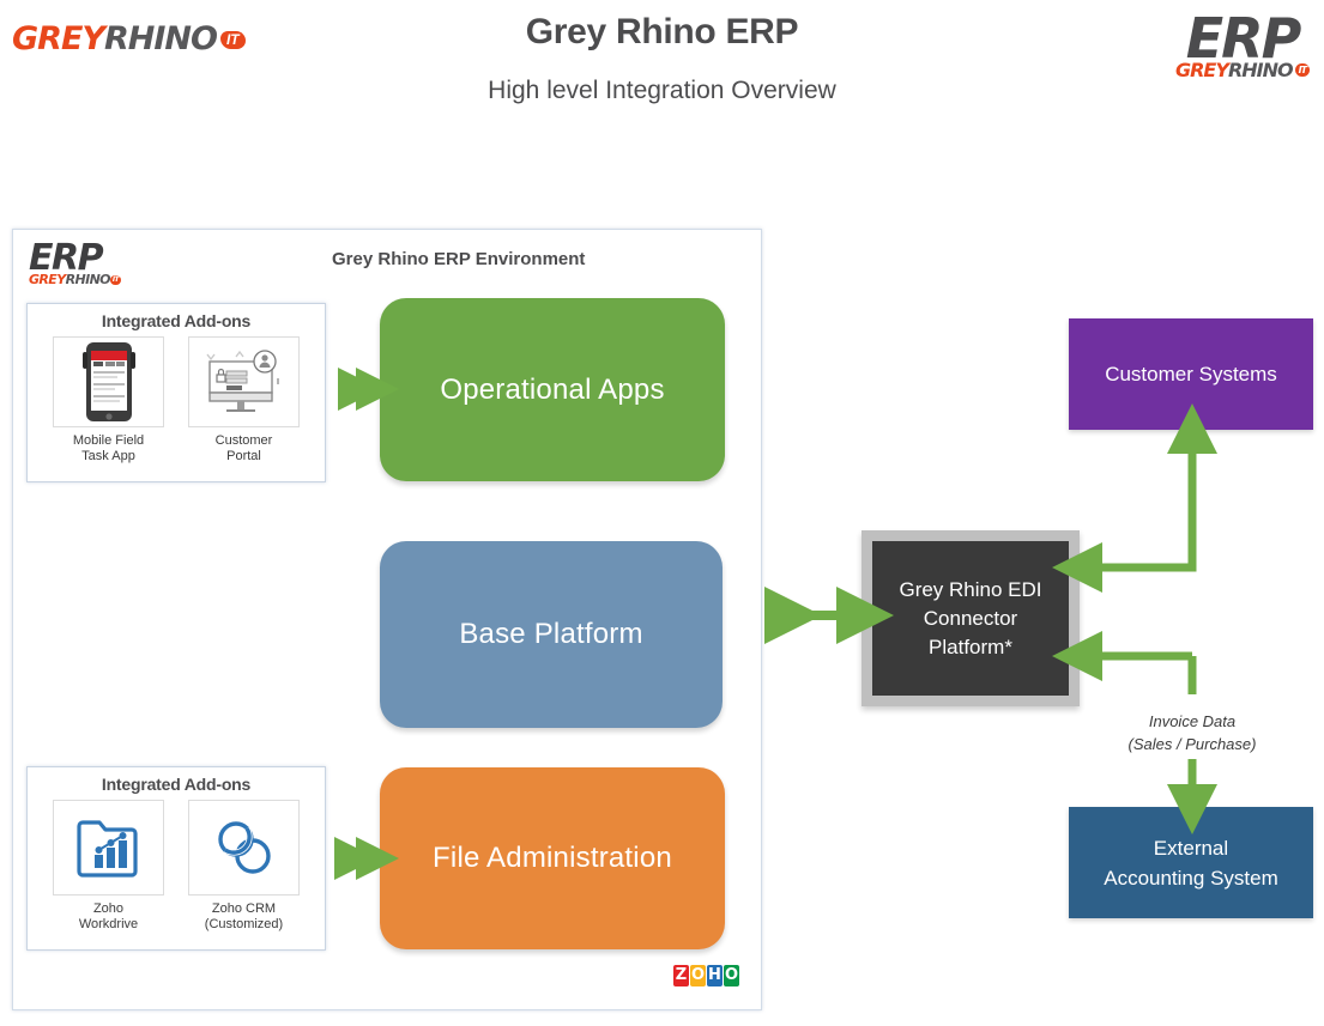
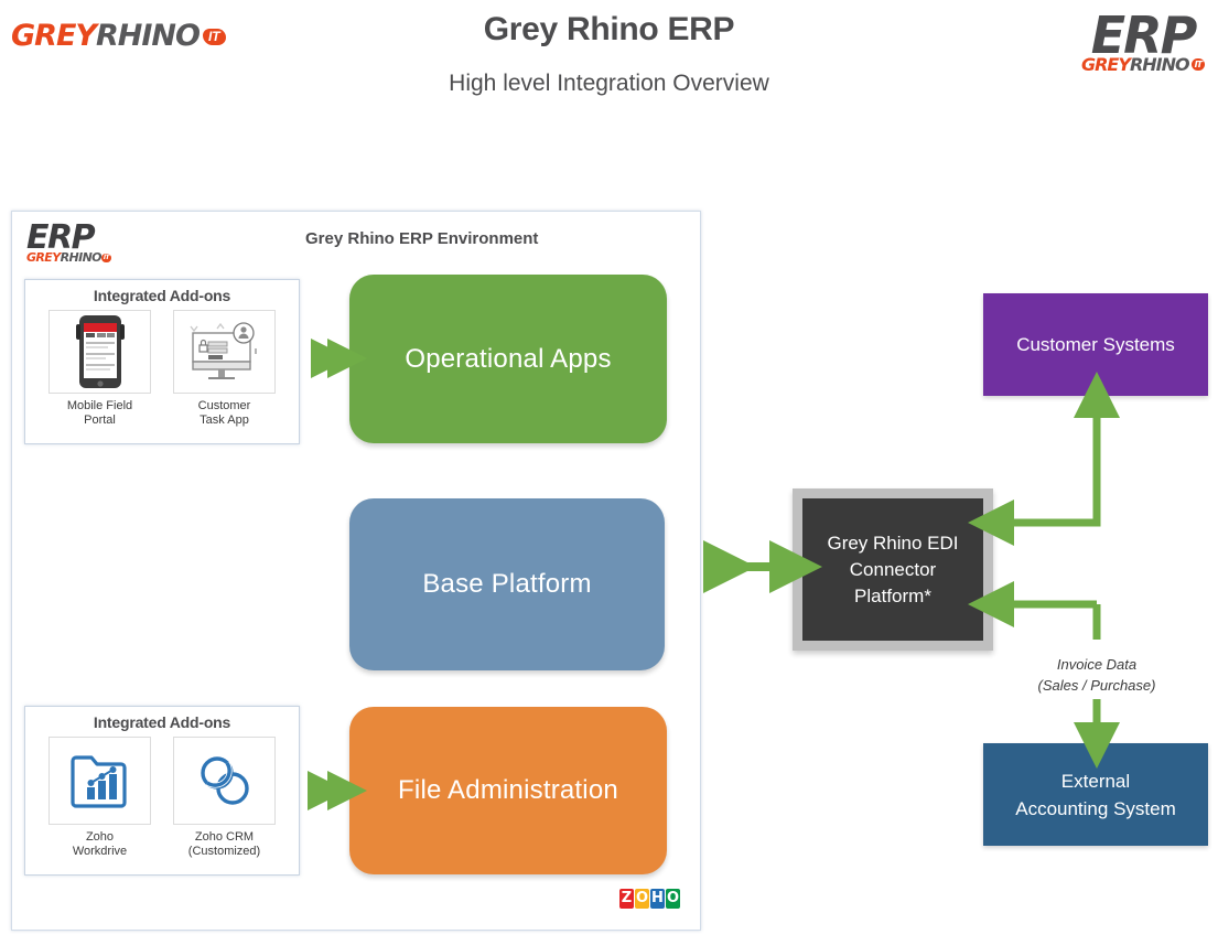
  GREYRHINO IT
  Grey Rhino ERP
  High level Integration Overview
  ERP
  GREYRHINO IT
  ERP
  GREYRHINO
  Grey Rhino ERP Environment
  Integrated Add-ons
  Mobile Field
- Task App
+ Portal
  Customer
- Portal
+ Task App
  Integrated Add-ons
  Zoho
  Workdrive
  Zoho CRM
  (Customized)
  Operational Apps
  Base Platform
  File Administration
  Z O H O
  Grey Rhino EDI
  Connector
  Platform*
  Customer Systems
  External
  Accounting System
  Invoice Data
  (Sales / Purchase)
